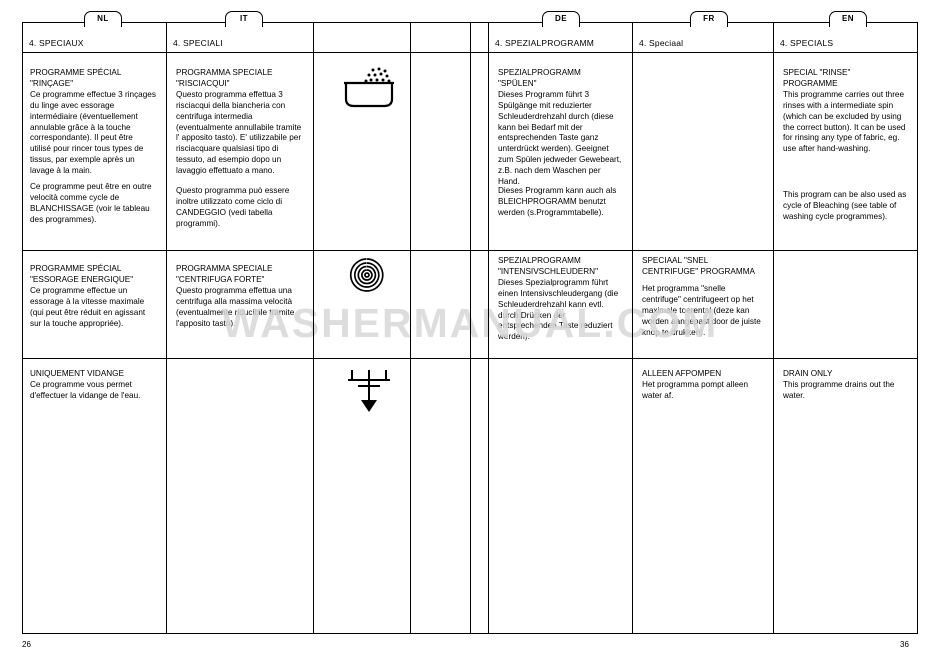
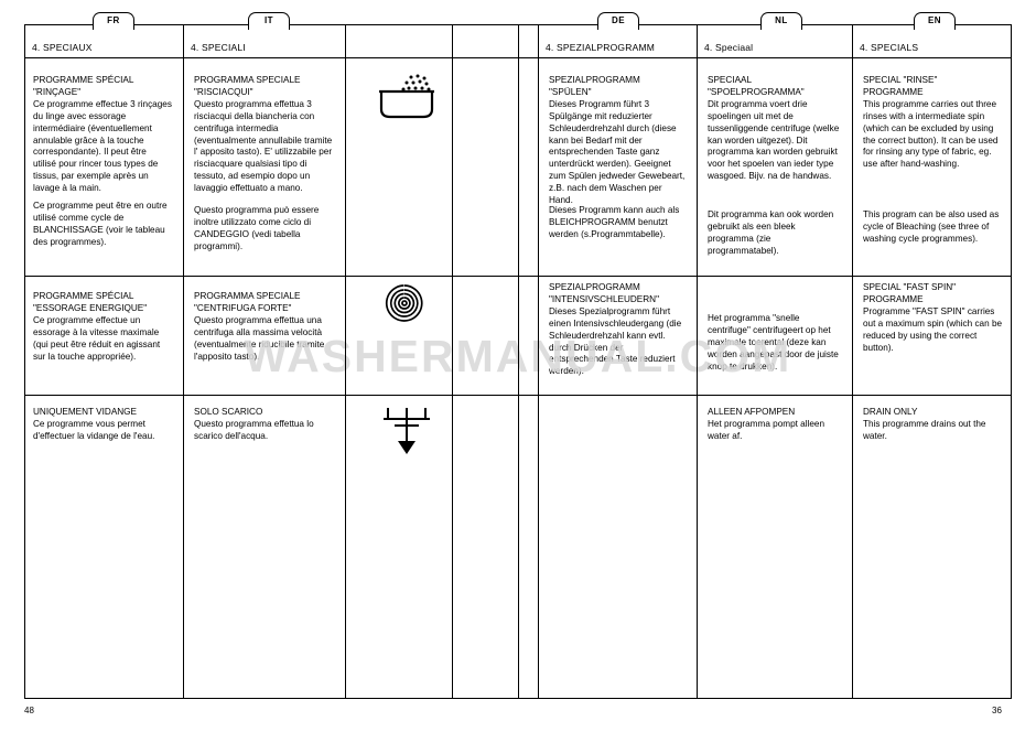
  WASHERMANUAL.COM
- 26
+ 48
  36
- NL
+ FR
  IT
  DE
- FR
+ NL
  EN
  4. SPECIAUX
  4. SPECIALI
  4. SPEZIALPROGRAMM
  4. Speciaal
  4. SPECIALS
  PROGRAMME SPÉCIAL
  "RINÇAGE"
  Ce programme effectue 3 rinçages du linge avec essorage intermédiaire (éventuellement annulable grâce à la touche correspondante). Il peut être utilisé pour rincer tous types de tissus, par exemple après un lavage à la main.
- Ce programme peut être en outre velocità comme cycle de BLANCHISSAGE (voir le tableau des programmes).
+ Ce programme peut être en outre utilisé comme cycle de BLANCHISSAGE (voir le tableau des programmes).
  PROGRAMMA SPECIALE
  "RISCIACQUI"
  Questo programma effettua 3 risciacqui della biancheria con centrifuga intermedia (eventualmente annullabile tramite l' apposito tasto). E' utilizzabile per risciacquare qualsiasi tipo di tessuto, ad esempio dopo un lavaggio effettuato a mano.
  Questo programma può essere inoltre utilizzato come ciclo di CANDEGGIO (vedi tabella programmi).
  SPEZIALPROGRAMM
  "SPÜLEN"
  Dieses Programm führt 3 Spülgänge mit reduzierter Schleuderdrehzahl durch (diese kann bei Bedarf mit der entsprechenden Taste ganz unterdrückt werden). Geeignet zum Spülen jedweder Gewebeart, z.B. nach dem Waschen per Hand.
  Dieses Programm kann auch als BLEICHPROGRAMM benutzt werden (s.Programmtabelle).
+ SPECIAAL
+ "SPOELPROGRAMMA"
+ Dit programma voert drie spoelingen uit met de tussenliggende centrifuge (welke kan worden uitgezet). Dit programma kan worden gebruikt voor het spoelen van ieder type wasgoed. Bijv. na de handwas.
+ Dit programma kan ook worden gebruikt als een bleek programma (zie programmatabel).
  SPECIAL "RINSE"
  PROGRAMME
  This programme carries out three rinses with a intermediate spin (which can be excluded by using the correct button). It can be used for rinsing any type of fabric, eg. use after hand-washing.
- This program can be also used as cycle of Bleaching (see table of washing cycle programmes).
+ This program can be also used as cycle of Bleaching (see three of washing cycle programmes).
  PROGRAMME SPÉCIAL
  "ESSORAGE ENERGIQUE"
  Ce programme effectue un essorage à la vitesse maximale (qui peut être réduit en agissant sur la touche appropriée).
  PROGRAMMA SPECIALE
  "CENTRIFUGA FORTE"
  Questo programma effettua una centrifuga alla massima velocità (eventualmente riducibile tramite l'apposito tasto).
  SPEZIALPROGRAMM
  "INTENSIVSCHLEUDERN"
  Dieses Spezialprogramm führt einen Intensivschleudergang (die Schleuderdrehzahl kann evtl. durch Drücken der entsprechenden Taste reduziert werden).
- SPECIAAL "SNEL CENTRIFUGE" PROGRAMMA
  Het programma "snelle centrifuge" centrifugeert op het maximale toerental (deze kan worden aangepast door de juiste knop te drukken).
+ SPECIAL "FAST SPIN" PROGRAMME
+ Programme "FAST SPIN" carries out a maximum spin (which can be reduced by using the correct button).
  UNIQUEMENT VIDANGE
  Ce programme vous permet d'effectuer la vidange de l'eau.
+ SOLO SCARICO
+ Questo programma effettua lo scarico dell'acqua.
  ALLEEN AFPOMPEN
  Het programma pompt alleen water af.
  DRAIN ONLY
  This programme drains out the water.
